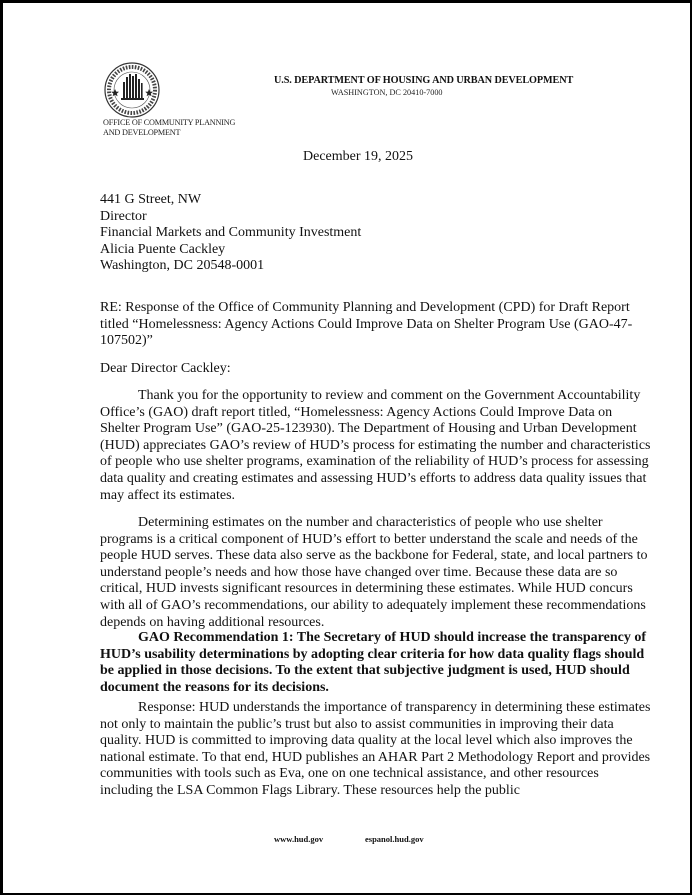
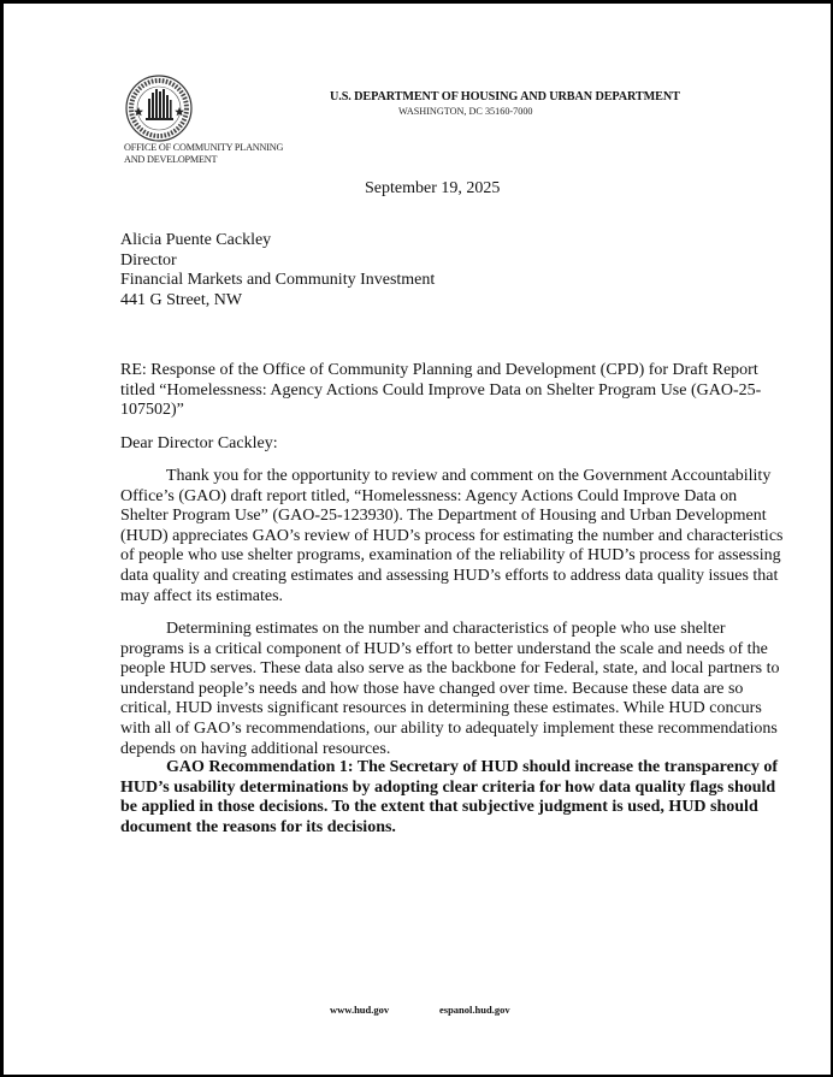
  OFFICE OF COMMUNITY PLANNING
  AND DEVELOPMENT
- U.S. DEPARTMENT OF HOUSING AND URBAN DEVELOPMENT
+ U.S. DEPARTMENT OF HOUSING AND URBAN DEPARTMENT
- WASHINGTON, DC 20410-7000
+ WASHINGTON, DC 35160-7000
- December 19, 2025
+ September 19, 2025
- 441 G Street, NW
+ Alicia Puente Cackley
  Director
  Financial Markets and Community Investment
- Alicia Puente Cackley
+ 441 G Street, NW
- Washington, DC 20548-0001
- RE: Response of the Office of Community Planning and Development (CPD) for Draft Report titled “Homelessness: Agency Actions Could Improve Data on Shelter Program Use (GAO-47-107502)”
+ RE: Response of the Office of Community Planning and Development (CPD) for Draft Report titled “Homelessness: Agency Actions Could Improve Data on Shelter Program Use (GAO-25-107502)”
  Dear Director Cackley:
  Thank you for the opportunity to review and comment on the Government Accountability Office’s (GAO) draft report titled, “Homelessness: Agency Actions Could Improve Data on Shelter Program Use” (GAO-25-123930). The Department of Housing and Urban Development (HUD) appreciates GAO’s review of HUD’s process for estimating the number and characteristics of people who use shelter programs, examination of the reliability of HUD’s process for assessing data quality and creating estimates and assessing HUD’s efforts to address data quality issues that may affect its estimates.
  Determining estimates on the number and characteristics of people who use shelter programs is a critical component of HUD’s effort to better understand the scale and needs of the people HUD serves. These data also serve as the backbone for Federal, state, and local partners to understand people’s needs and how those have changed over time. Because these data are so critical, HUD invests significant resources in determining these estimates. While HUD concurs with all of GAO’s recommendations, our ability to adequately implement these recommendations depends on having additional resources.
  GAO Recommendation 1: The Secretary of HUD should increase the transparency of HUD’s usability determinations by adopting clear criteria for how data quality flags should be applied in those decisions. To the extent that subjective judgment is used, HUD should document the reasons for its decisions.
- Response: HUD understands the importance of transparency in determining these estimates not only to maintain the public’s trust but also to assist communities in improving their data quality. HUD is committed to improving data quality at the local level which also improves the national estimate. To that end, HUD publishes an AHAR Part 2 Methodology Report and provides communities with tools such as Eva, one on one technical assistance, and other resources including the LSA Common Flags Library. These resources help the public
  www.hud.gov
  espanol.hud.gov
